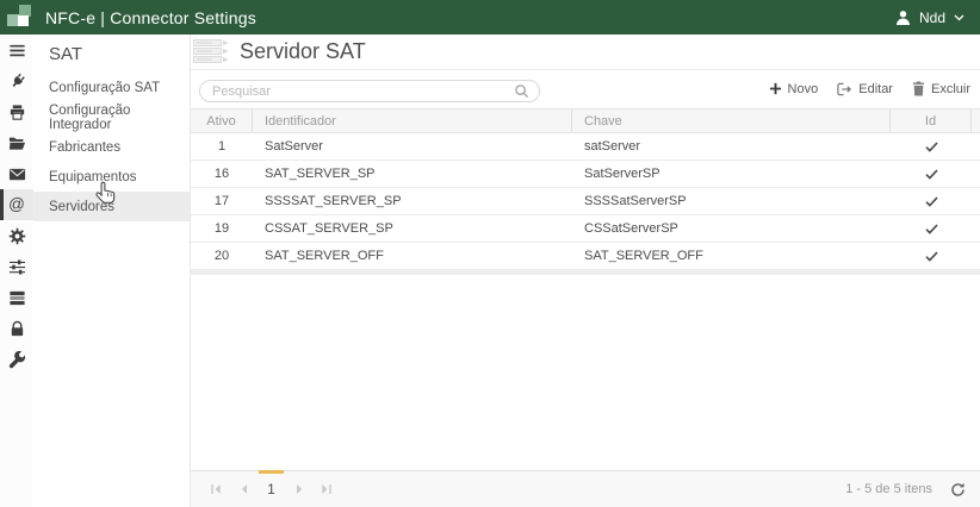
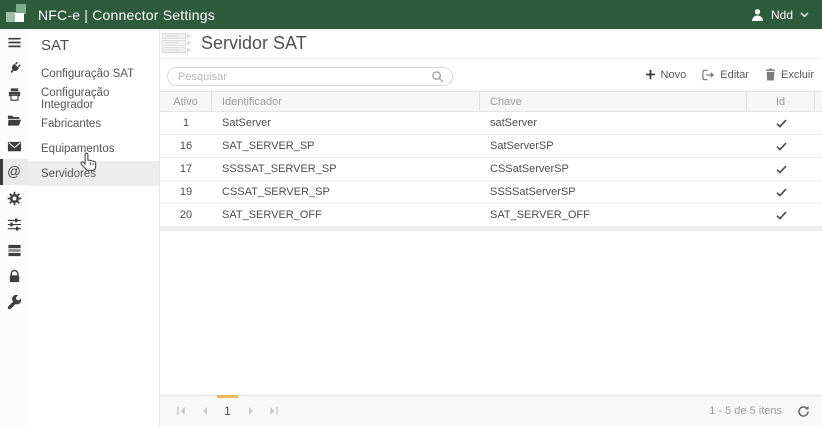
  NFC-e | Connector Settings
  Ndd
  @
  SAT
  Configuração SAT
  Configuração Integrador
  Fabricantes
  Equipamentos
  Servidores
  Servidor SAT
  Pesquisar
  Novo
  Editar
  Excluir
  Ativo
  Identificador
  Chave
  Id
  1
  SatServer
  satServer
  16
  SAT_SERVER_SP
  SatServerSP
  17
  SSSSAT_SERVER_SP
- SSSSatServerSP
+ CSSatServerSP
  19
  CSSAT_SERVER_SP
- CSSatServerSP
+ SSSSatServerSP
  20
  SAT_SERVER_OFF
  SAT_SERVER_OFF
  1
  1 - 5 de 5 itens
